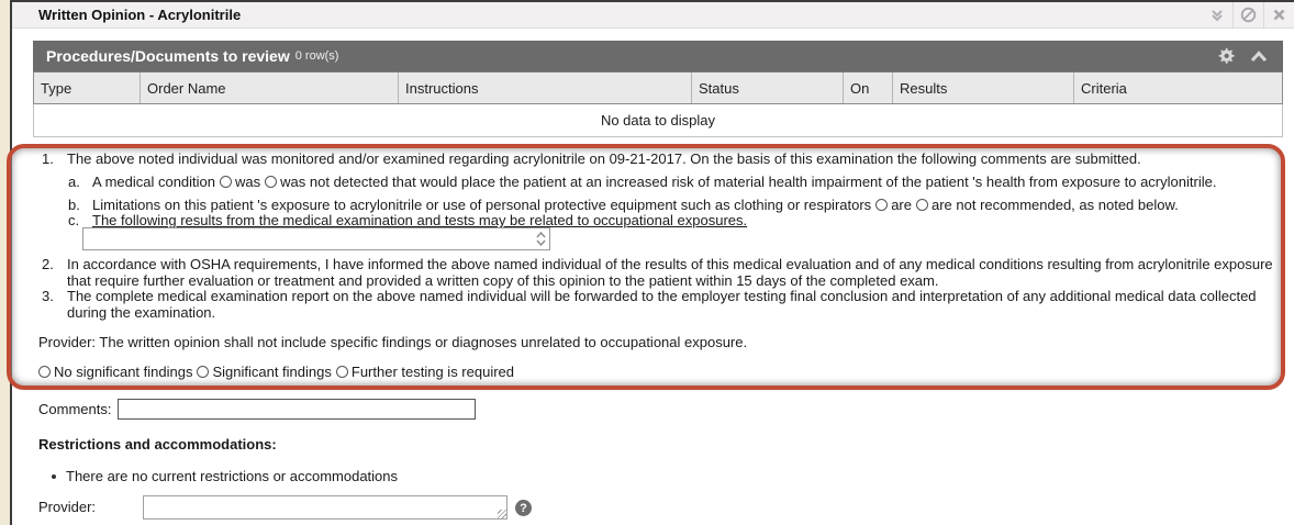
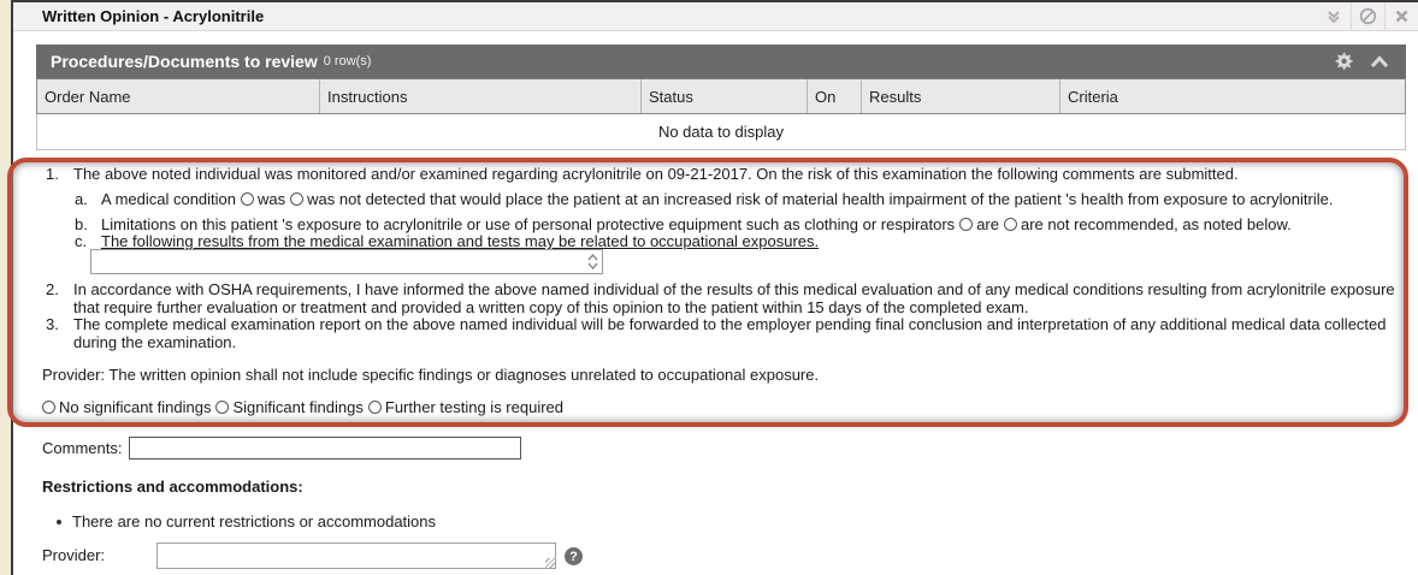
  Written Opinion - Acrylonitrile
  Procedures/Documents to review
  0 row(s)
- Type
  Order Name
  Instructions
  Status
  On
  Results
  Criteria
  No data to display
  1.
- The above noted individual was monitored and/or examined regarding acrylonitrile on 09-21-2017. On the basis of this examination the following comments are submitted.
+ The above noted individual was monitored and/or examined regarding acrylonitrile on 09-21-2017. On the risk of this examination the following comments are submitted.
  a.
  A medical condition was was not detected that would place the patient at an increased risk of material health impairment of the patient 's health from exposure to acrylonitrile.
  b.
  Limitations on this patient 's exposure to acrylonitrile or use of personal protective equipment such as clothing or respirators are are not recommended, as noted below.
  c.
  The following results from the medical examination and tests may be related to occupational exposures.
  2.
  In accordance with OSHA requirements, I have informed the above named individual of the results of this medical evaluation and of any medical conditions resulting from acrylonitrile exposure that require further evaluation or treatment and provided a written copy of this opinion to the patient within 15 days of the completed exam.
  3.
- The complete medical examination report on the above named individual will be forwarded to the employer testing final conclusion and interpretation of any additional medical data collected during the examination.
+ The complete medical examination report on the above named individual will be forwarded to the employer pending final conclusion and interpretation of any additional medical data collected during the examination.
  Provider: The written opinion shall not include specific findings or diagnoses unrelated to occupational exposure.
  No significant findings
  Significant findings
  Further testing is required
  Comments:
  Restrictions and accommodations:
  There are no current restrictions or accommodations
  Provider:
  ?
